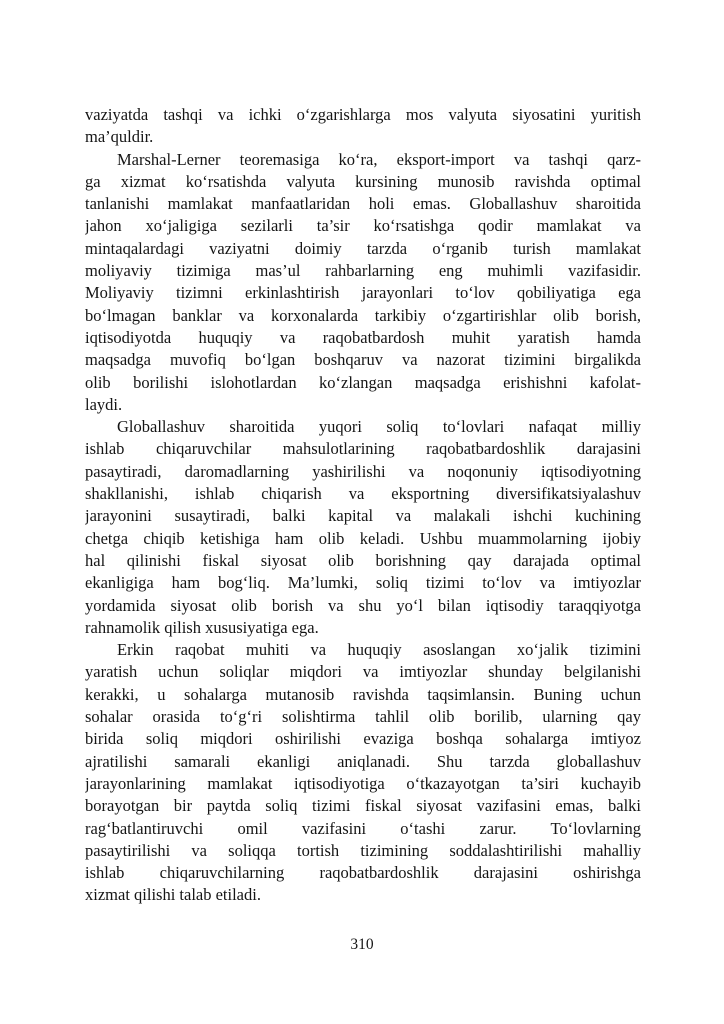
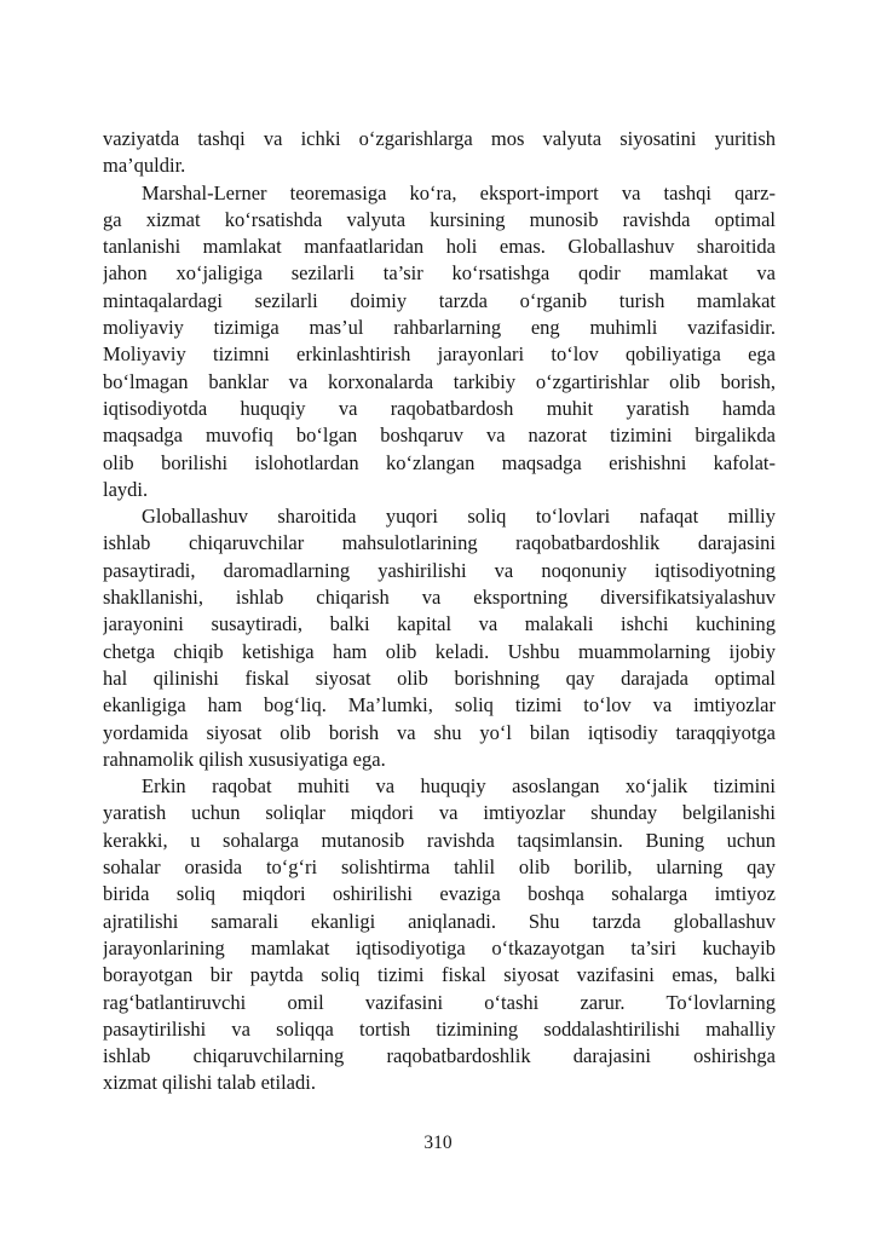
  vaziyatda tashqi va ichki o‘zgarishlarga mos valyuta siyosatini yuritish
  ma’quldir.
  Marshal-Lerner teoremasiga ko‘ra, eksport-import va tashqi qarz-
  ga xizmat ko‘rsatishda valyuta kursining munosib ravishda optimal
  tanlanishi mamlakat manfaatlaridan holi emas. Globallashuv sharoitida
  jahon xo‘jaligiga sezilarli ta’sir ko‘rsatishga qodir mamlakat va
- mintaqalardagi vaziyatni doimiy tarzda o‘rganib turish mamlakat
+ mintaqalardagi sezilarli doimiy tarzda o‘rganib turish mamlakat
  moliyaviy tizimiga mas’ul rahbarlarning eng muhimli vazifasidir.
  Moliyaviy tizimni erkinlashtirish jarayonlari to‘lov qobiliyatiga ega
  bo‘lmagan banklar va korxonalarda tarkibiy o‘zgartirishlar olib borish,
  iqtisodiyotda huquqiy va raqobatbardosh muhit yaratish hamda
  maqsadga muvofiq bo‘lgan boshqaruv va nazorat tizimini birgalikda
  olib borilishi islohotlardan ko‘zlangan maqsadga erishishni kafolat-
  laydi.
  Globallashuv sharoitida yuqori soliq to‘lovlari nafaqat milliy
  ishlab chiqaruvchilar mahsulotlarining raqobatbardoshlik darajasini
  pasaytiradi, daromadlarning yashirilishi va noqonuniy iqtisodiyotning
  shakllanishi, ishlab chiqarish va eksportning diversifikatsiyalashuv
  jarayonini susaytiradi, balki kapital va malakali ishchi kuchining
  chetga chiqib ketishiga ham olib keladi. Ushbu muammolarning ijobiy
  hal qilinishi fiskal siyosat olib borishning qay darajada optimal
  ekanligiga ham bog‘liq. Ma’lumki, soliq tizimi to‘lov va imtiyozlar
  yordamida siyosat olib borish va shu yo‘l bilan iqtisodiy taraqqiyotga
  rahnamolik qilish xususiyatiga ega.
  Erkin raqobat muhiti va huquqiy asoslangan xo‘jalik tizimini
  yaratish uchun soliqlar miqdori va imtiyozlar shunday belgilanishi
  kerakki, u sohalarga mutanosib ravishda taqsimlansin. Buning uchun
  sohalar orasida to‘g‘ri solishtirma tahlil olib borilib, ularning qay
  birida soliq miqdori oshirilishi evaziga boshqa sohalarga imtiyoz
  ajratilishi samarali ekanligi aniqlanadi. Shu tarzda globallashuv
  jarayonlarining mamlakat iqtisodiyotiga o‘tkazayotgan ta’siri kuchayib
  borayotgan bir paytda soliq tizimi fiskal siyosat vazifasini emas, balki
  rag‘batlantiruvchi omil vazifasini o‘tashi zarur. To‘lovlarning
  pasaytirilishi va soliqqa tortish tizimining soddalashtirilishi mahalliy
  ishlab chiqaruvchilarning raqobatbardoshlik darajasini oshirishga
  xizmat qilishi talab etiladi.
  310
